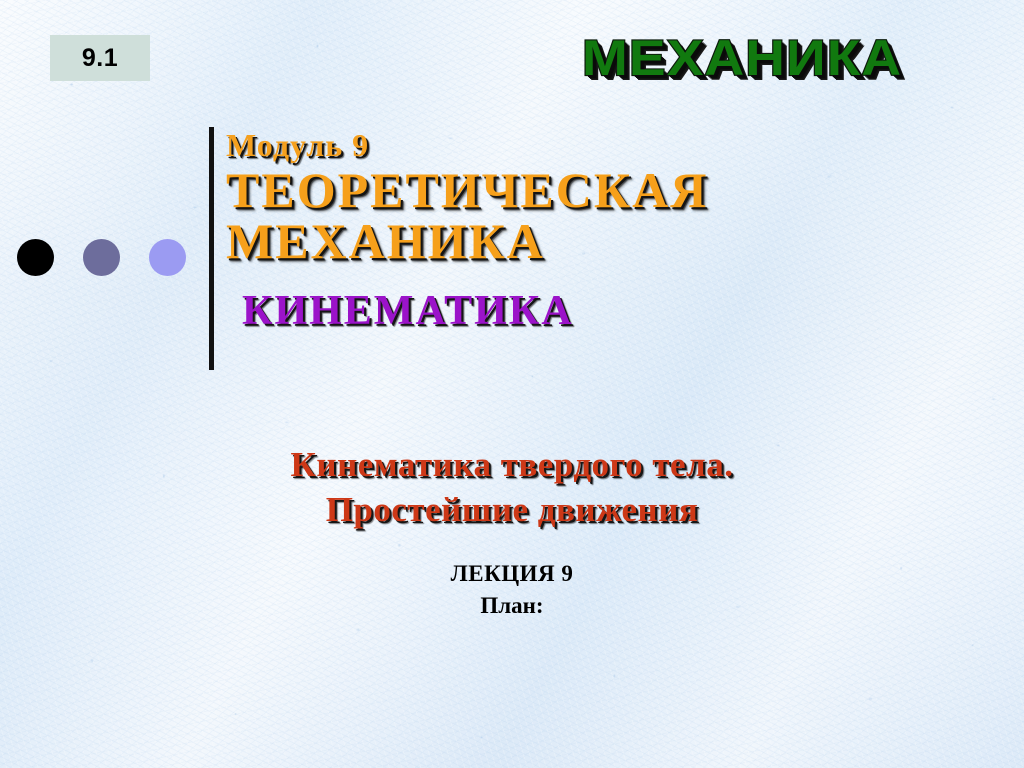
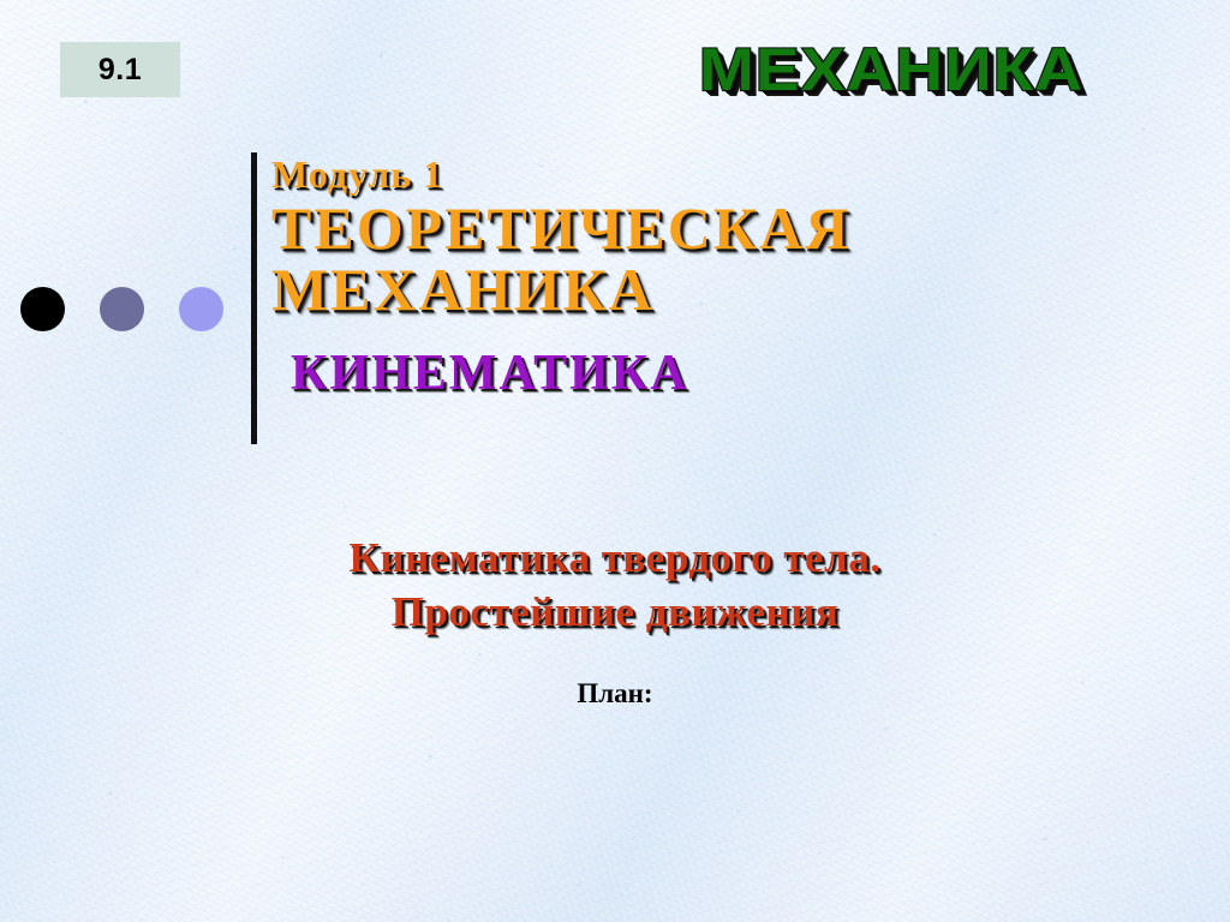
  9.1
  МЕХАНИКА
- Модуль 9
+ Модуль 1
  ТЕОРЕТИЧЕСКАЯ
  МЕХАНИКА
  КИНЕМАТИКА
  Кинематика твердого тела.
  Простейшие движения
- ЛЕКЦИЯ 9
  План:
